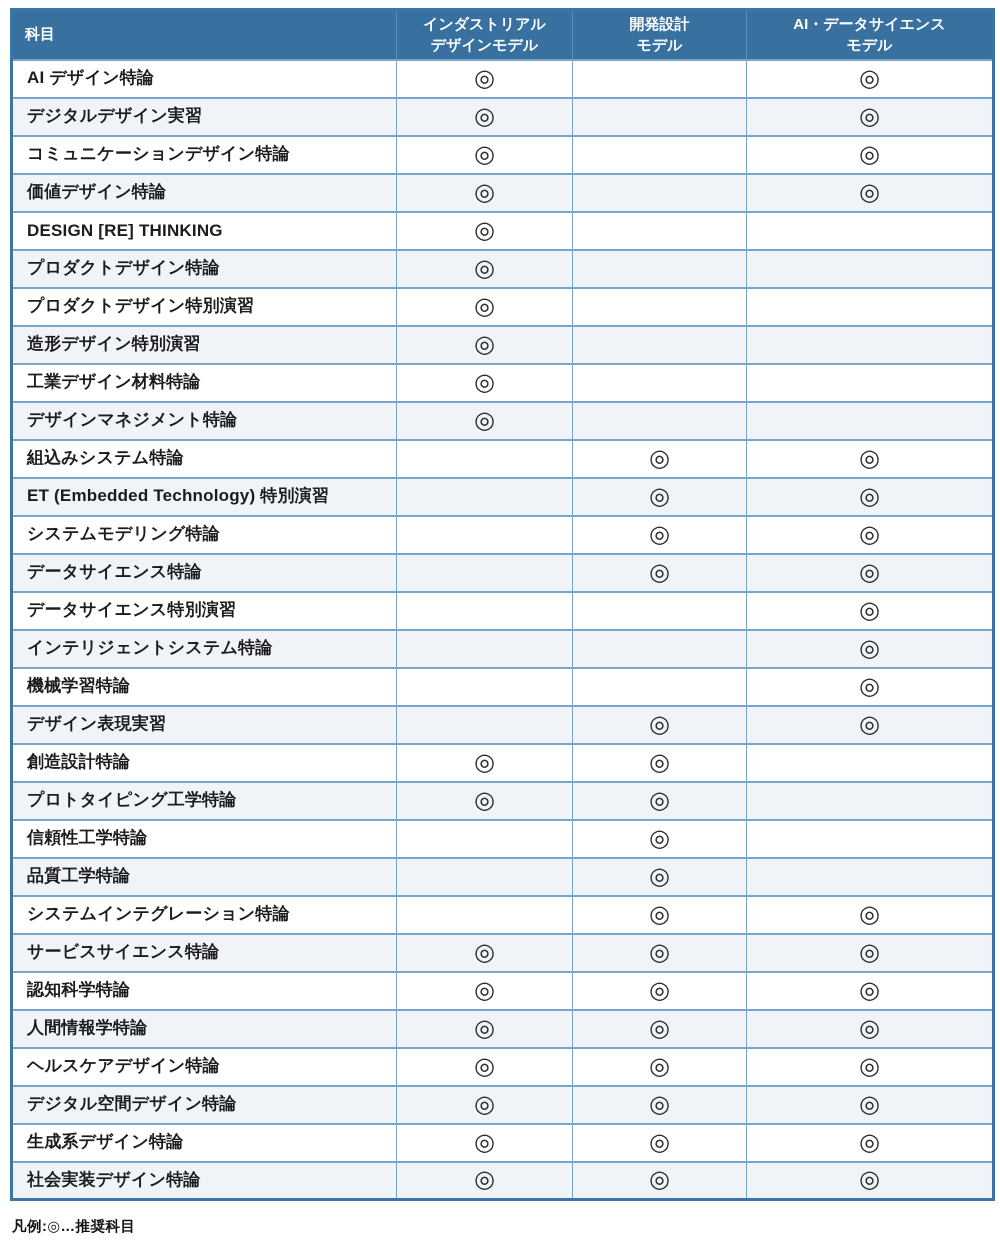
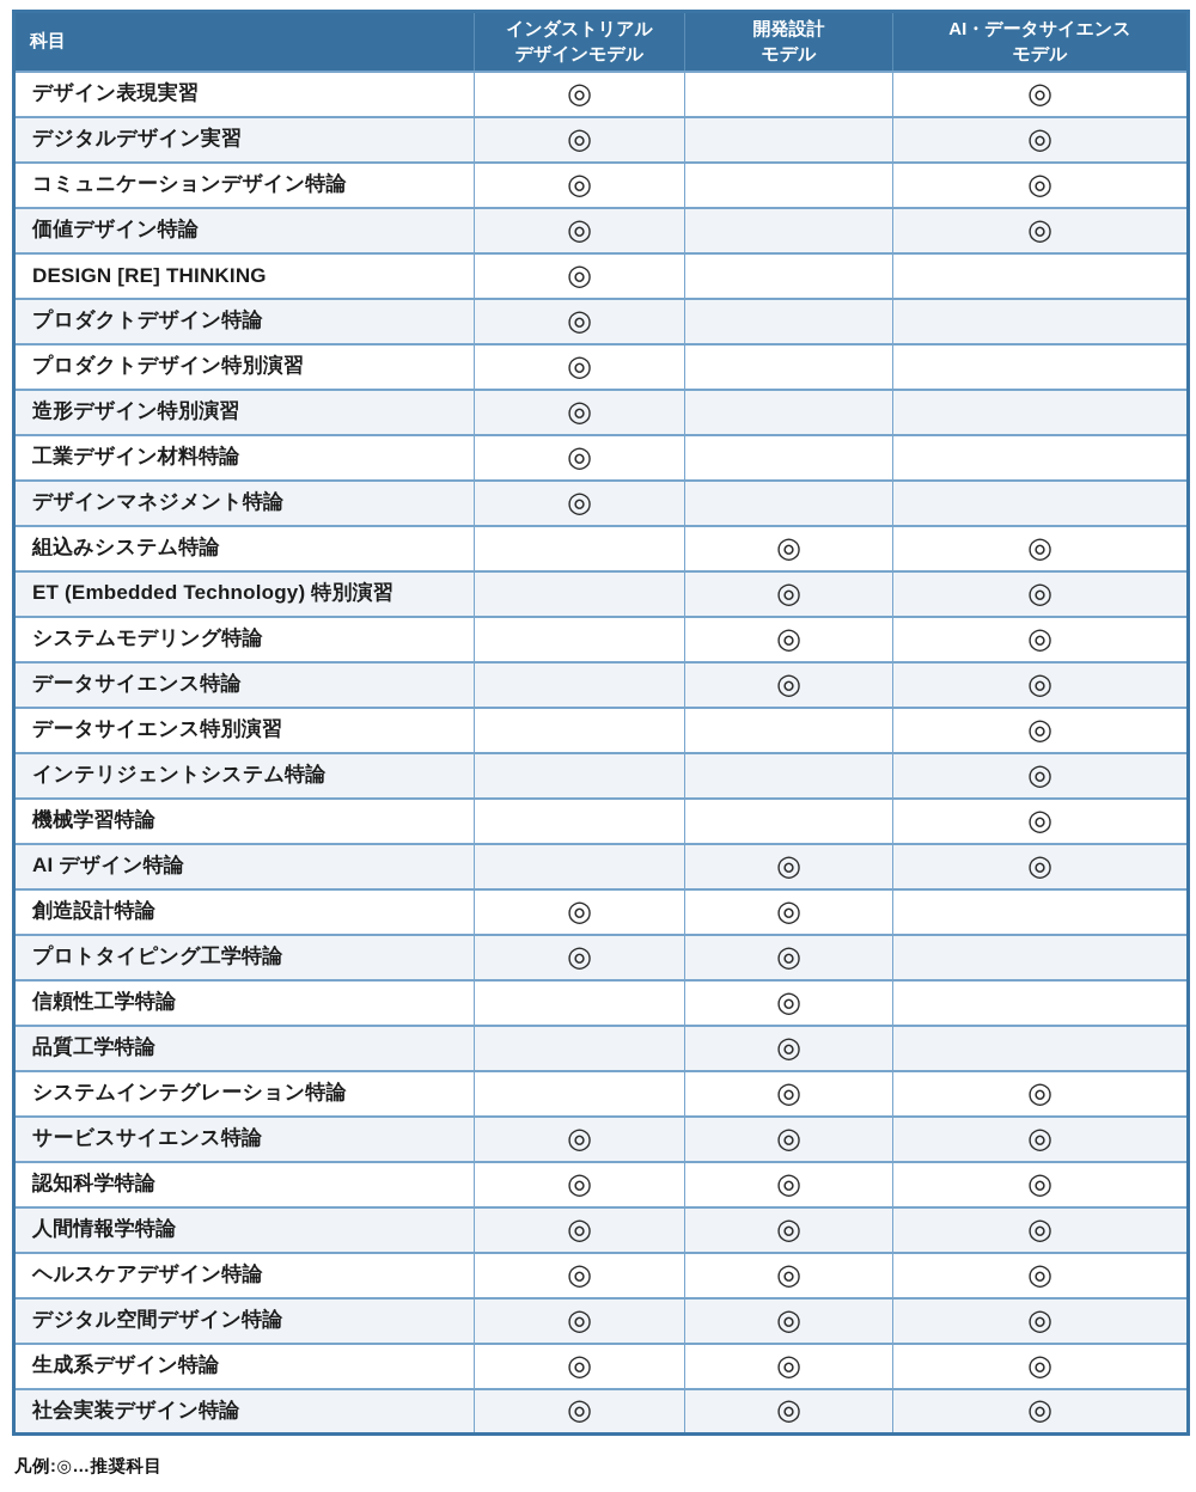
  科目	インダストリアルデザインモデル	開発設計モデル	AI・データサイエンスモデル
- AI デザイン特論	◎		◎
+ デザイン表現実習	◎		◎
  デジタルデザイン実習	◎		◎
  コミュニケーションデザイン特論	◎		◎
  価値デザイン特論	◎		◎
  DESIGN [RE] THINKING	◎
  プロダクトデザイン特論	◎
  プロダクトデザイン特別演習	◎
  造形デザイン特別演習	◎
  工業デザイン材料特論	◎
  デザインマネジメント特論	◎
  組込みシステム特論		◎	◎
  ET (Embedded Technology) 特別演習		◎	◎
  システムモデリング特論		◎	◎
  データサイエンス特論		◎	◎
  データサイエンス特別演習			◎
  インテリジェントシステム特論			◎
  機械学習特論			◎
- デザイン表現実習		◎	◎
+ AI デザイン特論		◎	◎
  創造設計特論	◎	◎
  プロトタイピング工学特論	◎	◎
  信頼性工学特論		◎
  品質工学特論		◎
  システムインテグレーション特論		◎	◎
  サービスサイエンス特論	◎	◎	◎
  認知科学特論	◎	◎	◎
  人間情報学特論	◎	◎	◎
  ヘルスケアデザイン特論	◎	◎	◎
  デジタル空間デザイン特論	◎	◎	◎
  生成系デザイン特論	◎	◎	◎
  社会実装デザイン特論	◎	◎	◎
  凡例:◎…推奨科目
